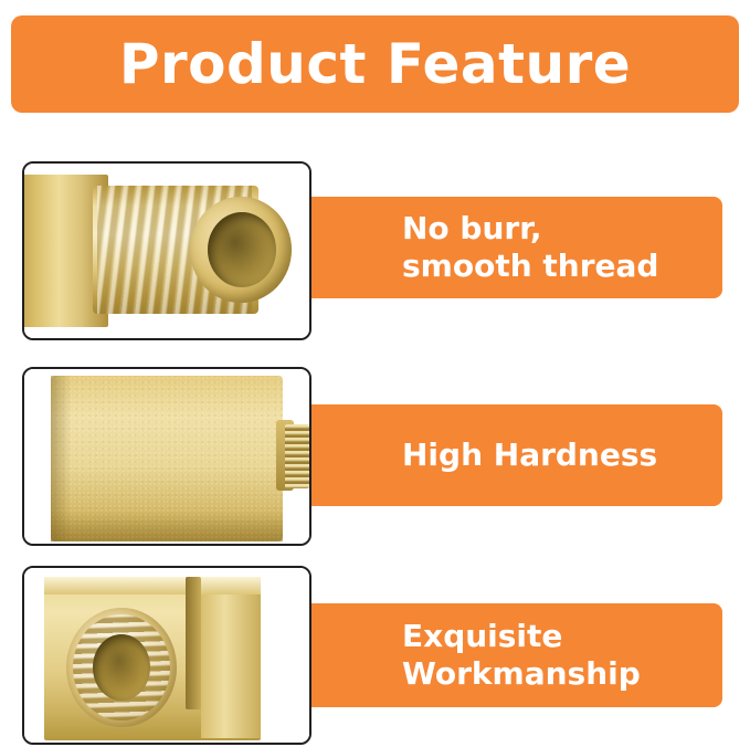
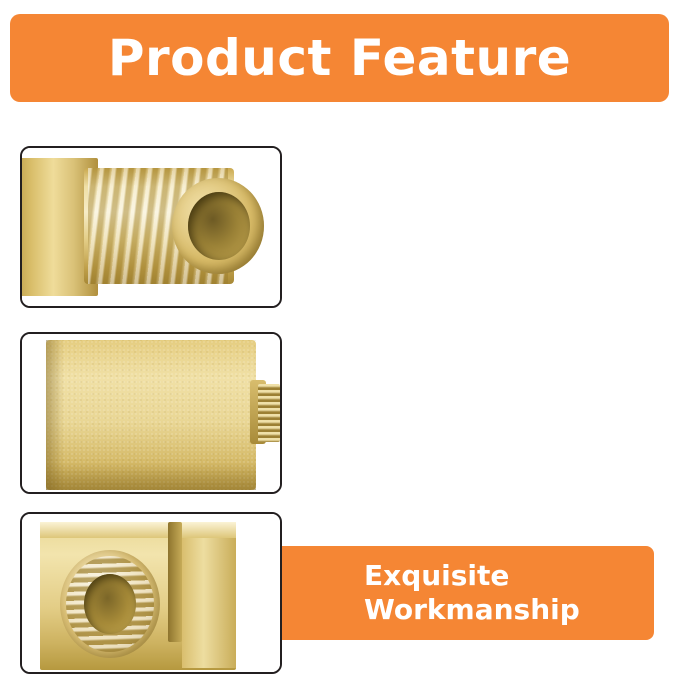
  Product Feature
- No burr,
- smooth thread
- High Hardness
  Exquisite
  Workmanship
